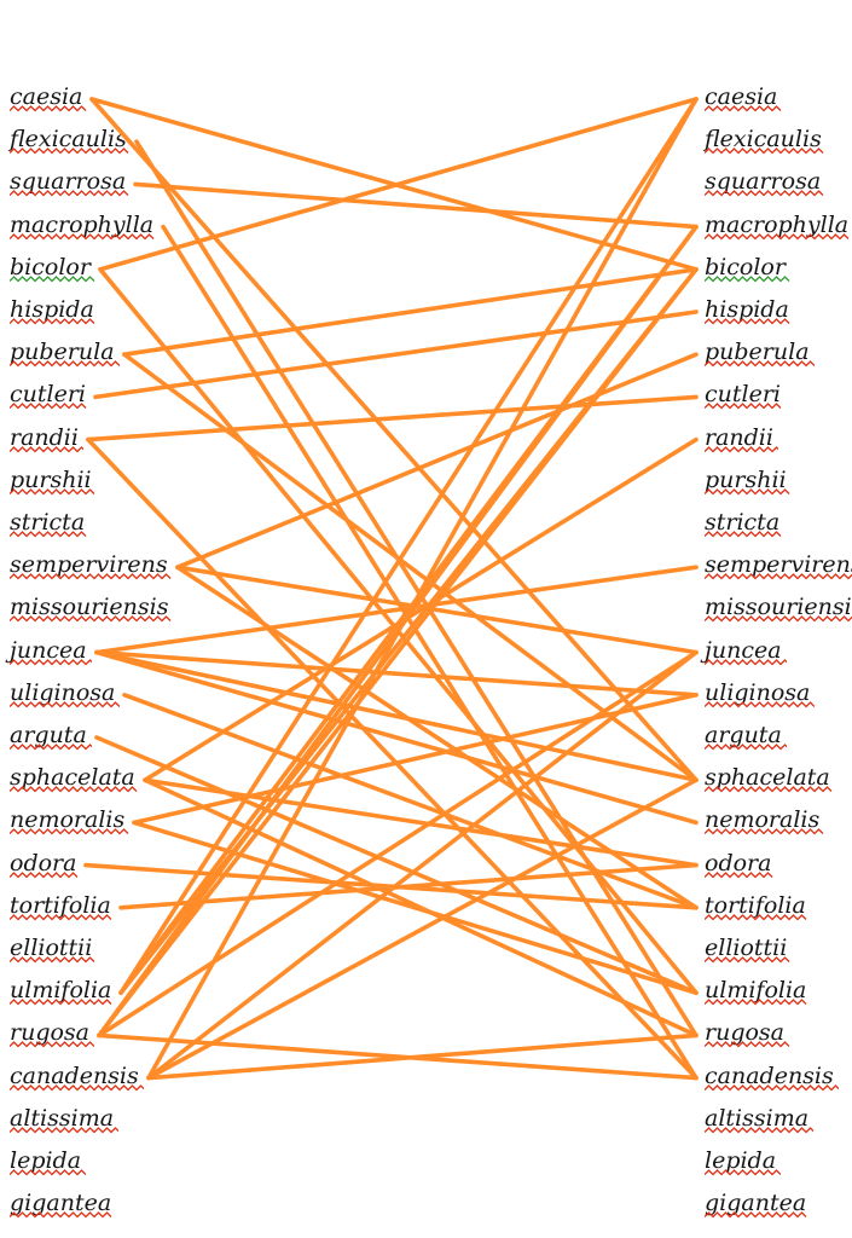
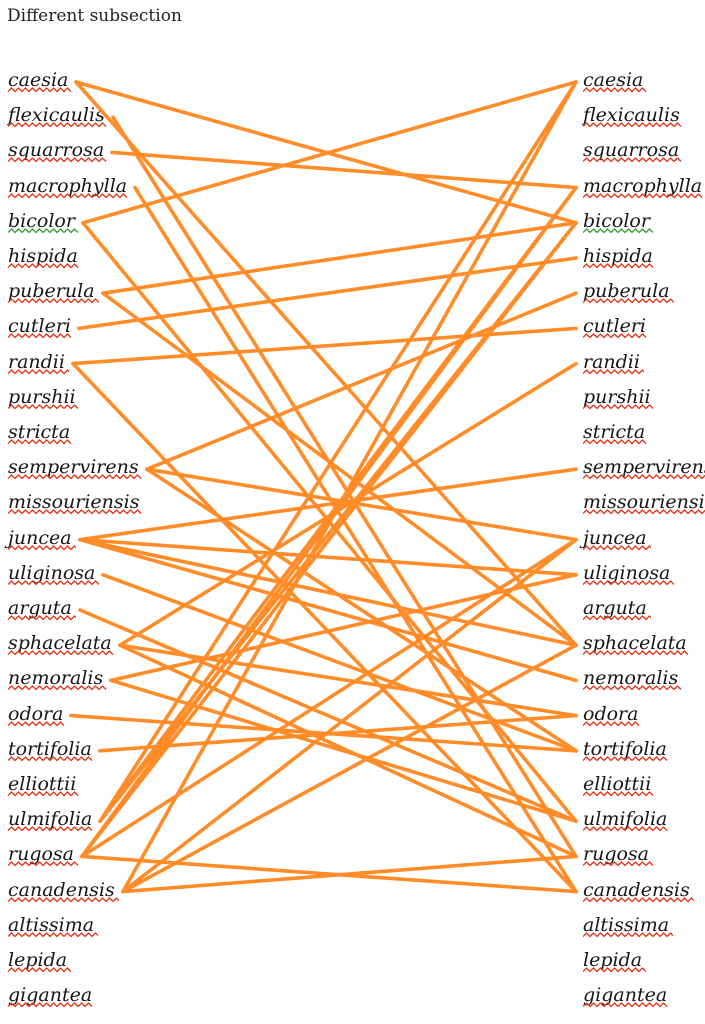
+ Different subsection
  caesia
  flexicaulis
  squarrosa
  macrophylla
  bicolor
  hispida
  puberula
  cutleri
  randii
  purshii
  stricta
  sempervirens
  missouriensis
  juncea
  uliginosa
  arguta
  sphacelata
  nemoralis
  odora
  tortifolia
  elliottii
  ulmifolia
  rugosa
  canadensis
  altissima
  lepida
  gigantea
  caesia
  flexicaulis
  squarrosa
  macrophylla
  bicolor
  hispida
  puberula
  cutleri
  randii
  purshii
  stricta
  semperviren
  missouriensi
  juncea
  uliginosa
  arguta
  sphacelata
  nemoralis
  odora
  tortifolia
  elliottii
  ulmifolia
  rugosa
  canadensis
  altissima
  lepida
  gigantea
